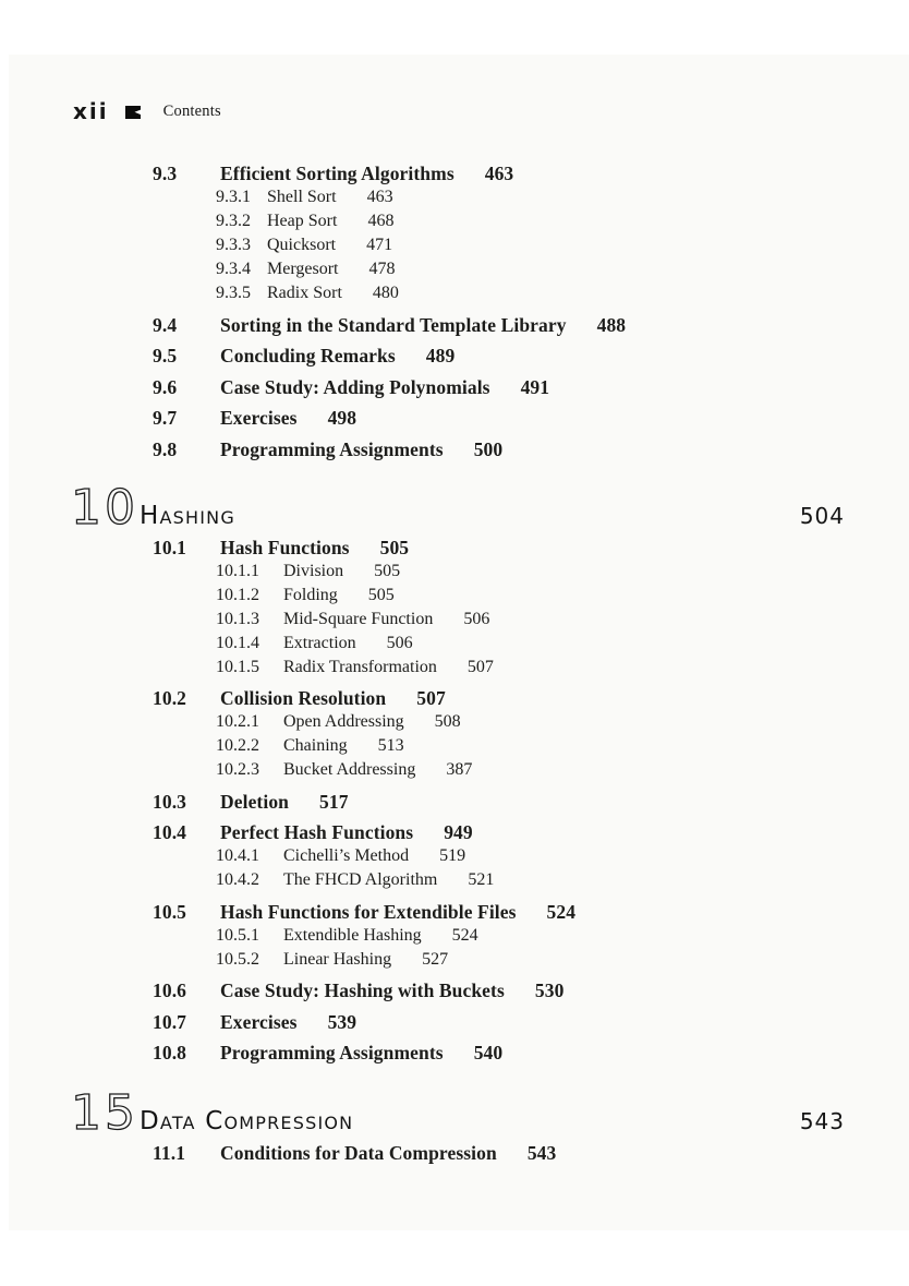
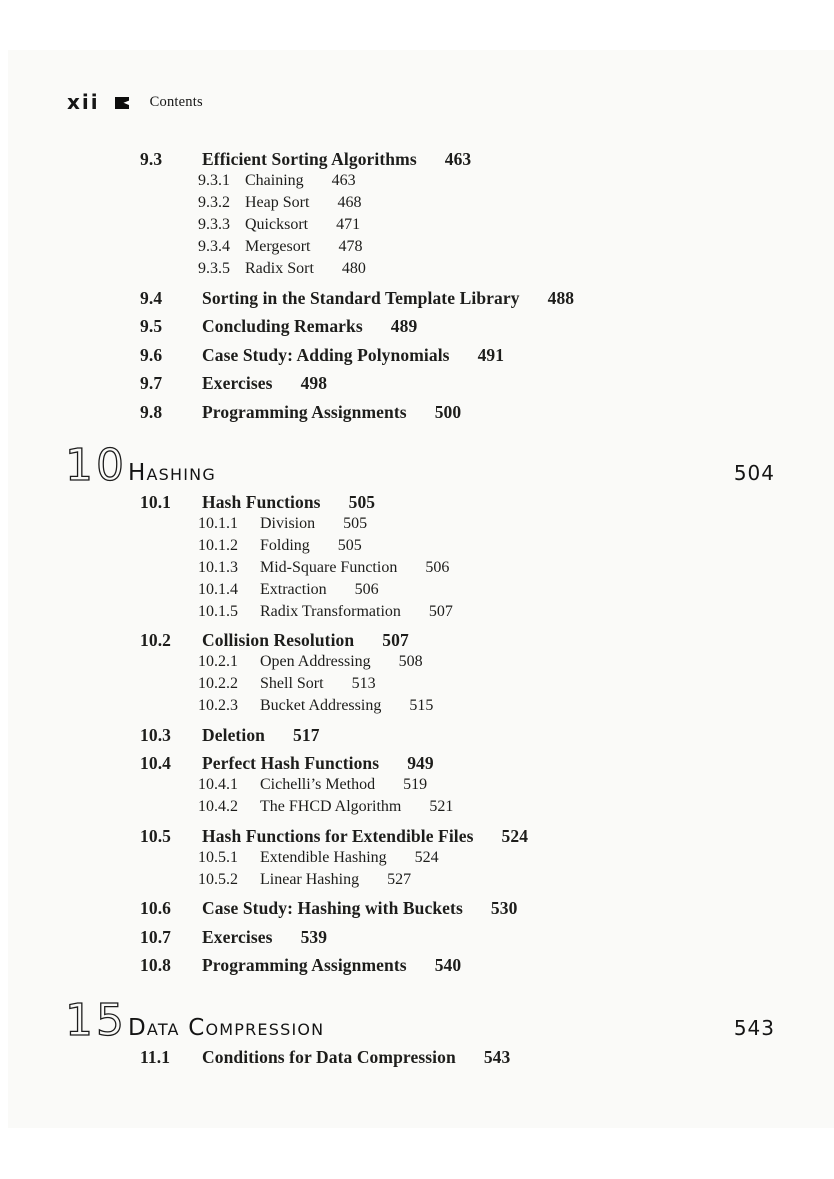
  xii
  Contents
  9.3
  Efficient Sorting Algorithms
  463
  9.3.1
- Shell Sort
+ Chaining
  463
  9.3.2
  Heap Sort
  468
  9.3.3
  Quicksort
  471
  9.3.4
  Mergesort
  478
  9.3.5
  Radix Sort
  480
  9.4
  Sorting in the Standard Template Library
  488
  9.5
  Concluding Remarks
  489
  9.6
  Case Study: Adding Polynomials
  491
  9.7
  Exercises
  498
  9.8
  Programming Assignments
  500
  10
  Hashing
  504
  10.1
  Hash Functions
  505
  10.1.1
  Division
  505
  10.1.2
  Folding
  505
  10.1.3
  Mid-Square Function
  506
  10.1.4
  Extraction
  506
  10.1.5
  Radix Transformation
  507
  10.2
  Collision Resolution
  507
  10.2.1
  Open Addressing
  508
  10.2.2
- Chaining
+ Shell Sort
  513
  10.2.3
  Bucket Addressing
- 387
+ 515
  10.3
  Deletion
  517
  10.4
  Perfect Hash Functions
  949
  10.4.1
  Cichelli’s Method
  519
  10.4.2
  The FHCD Algorithm
  521
  10.5
  Hash Functions for Extendible Files
  524
  10.5.1
  Extendible Hashing
  524
  10.5.2
  Linear Hashing
  527
  10.6
  Case Study: Hashing with Buckets
  530
  10.7
  Exercises
  539
  10.8
  Programming Assignments
  540
  15
  Data Compression
  543
  11.1
  Conditions for Data Compression
  543
